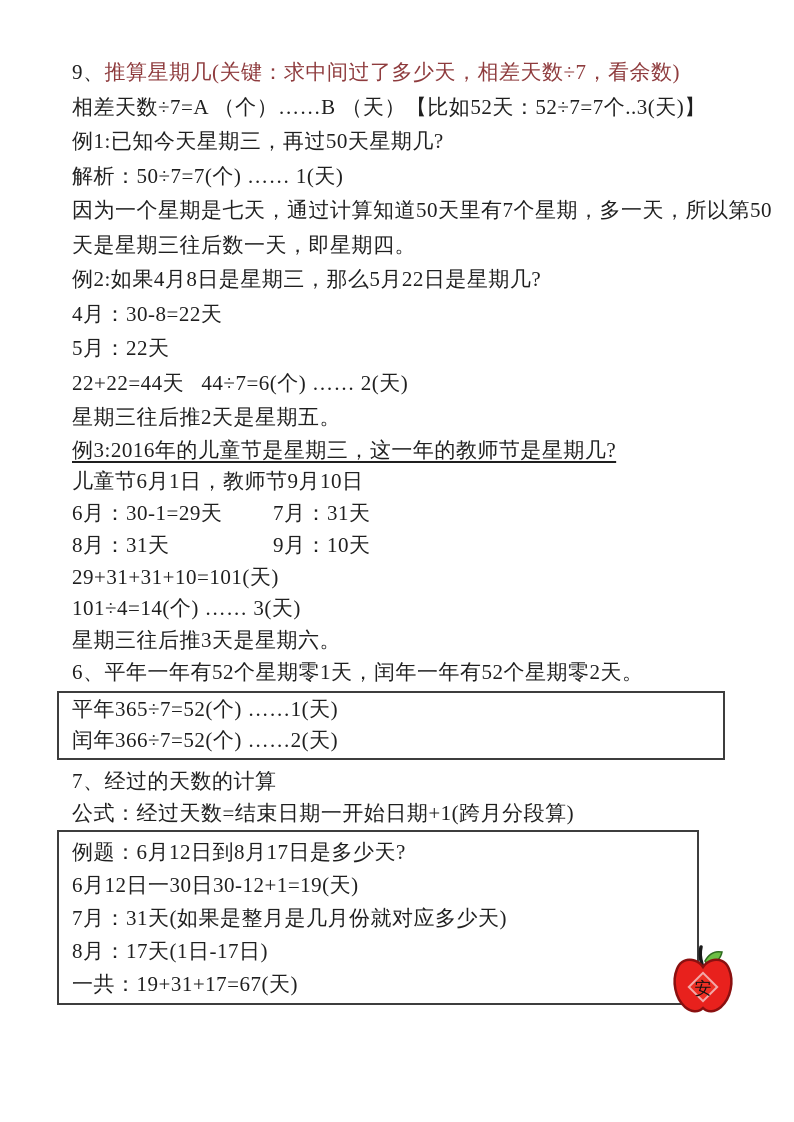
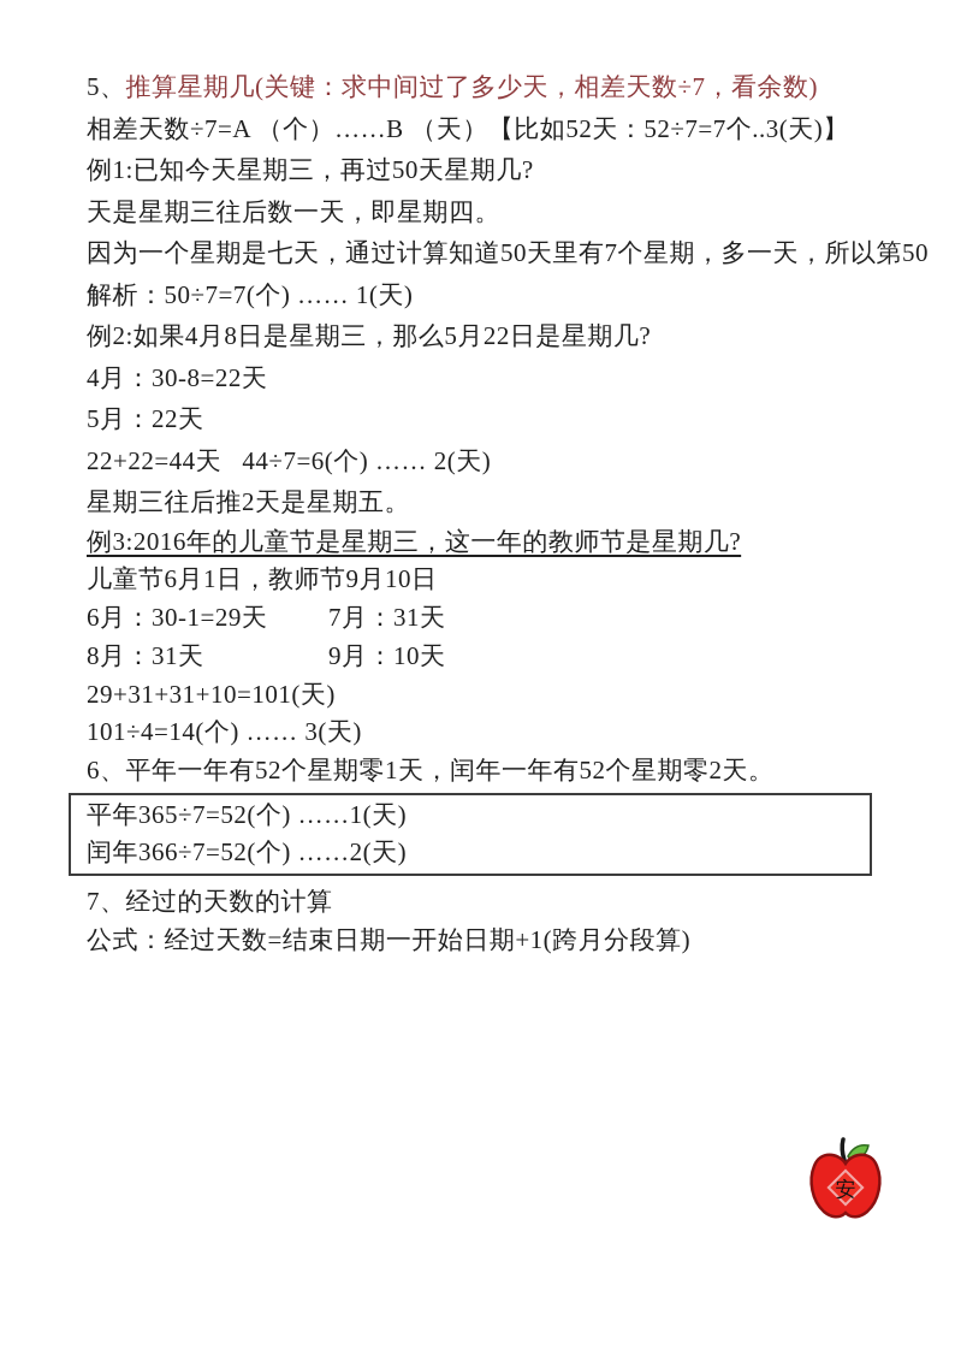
- 9、推算星期几(关键：求中间过了多少天，相差天数÷7，看余数)
+ 5、推算星期几(关键：求中间过了多少天，相差天数÷7，看余数)
  相差天数÷7=A （个）……B （天）【比如52天：52÷7=7个..3(天)】
  例1:已知今天星期三，再过50天星期几?
- 解析：50÷7=7(个) …… 1(天)
+ 天是星期三往后数一天，即星期四。
  因为一个星期是七天，通过计算知道50天里有7个星期，多一天，所以第50
- 天是星期三往后数一天，即星期四。
+ 解析：50÷7=7(个) …… 1(天)
  例2:如果4月8日是星期三，那么5月22日是星期几?
  4月：30-8=22天
  5月：22天
  22+22=44天 44÷7=6(个) …… 2(天)
  星期三往后推2天是星期五。
  例3:2016年的儿童节是星期三，这一年的教师节是星期几?
  儿童节6月1日，教师节9月10日
  6月：30-1=29天
  7月：31天
  8月：31天
  9月：10天
  29+31+31+10=101(天)
  101÷4=14(个) …… 3(天)
- 星期三往后推3天是星期六。
  6、平年一年有52个星期零1天，闰年一年有52个星期零2天。
  平年365÷7=52(个) ……1(天)
  闰年366÷7=52(个) ……2(天)
  7、经过的天数的计算
  公式：经过天数=结束日期一开始日期+1(跨月分段算)
- 例题：6月12日到8月17日是多少天?
- 6月12日一30日30-12+1=19(天)
- 7月：31天(如果是整月是几月份就对应多少天)
- 8月：17天(1日-17日)
- 一共：19+31+17=67(天)
  安
